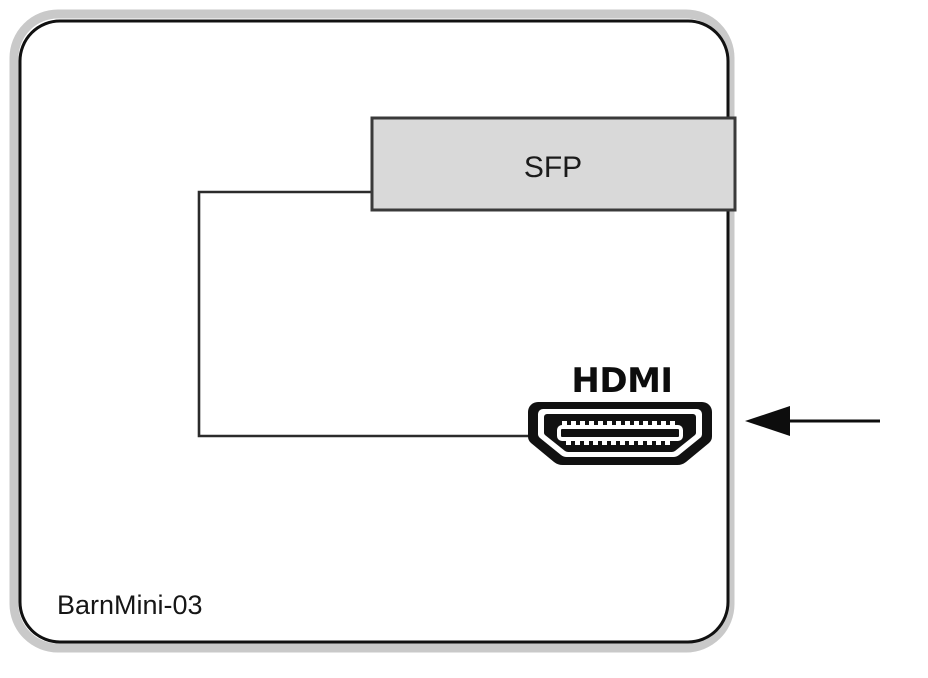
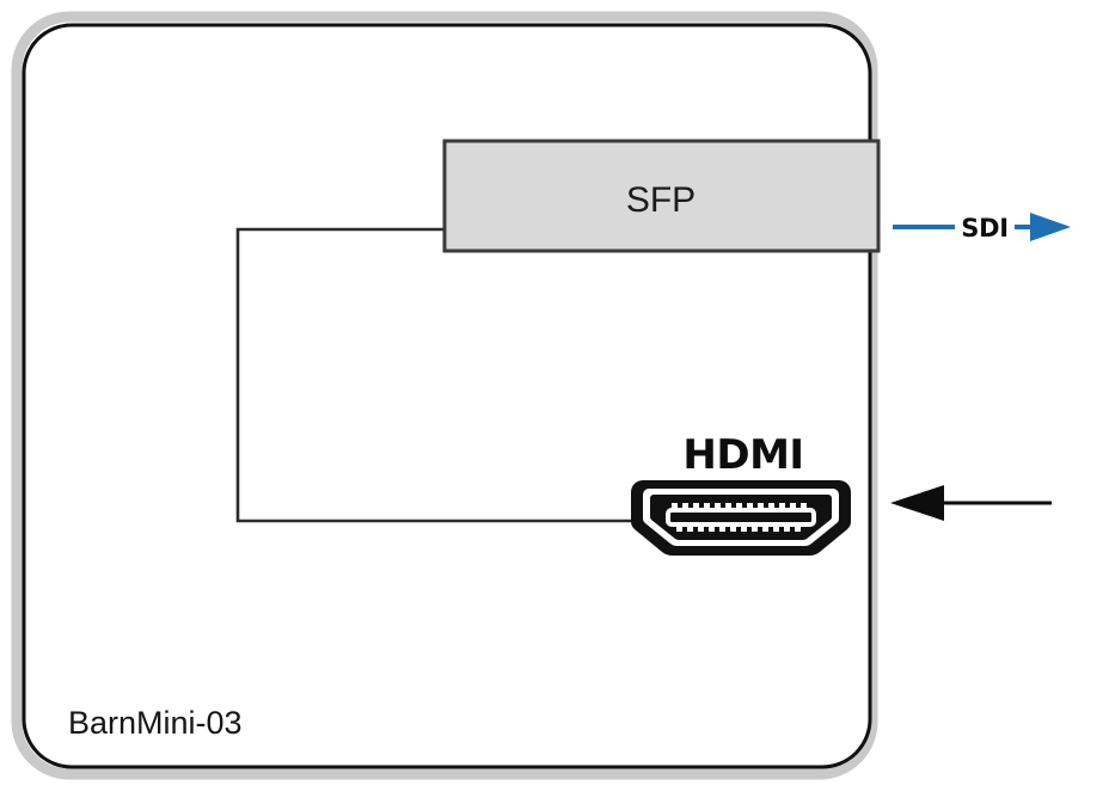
  SFP
+ SDI
  HDMI
  BarnMini-03
